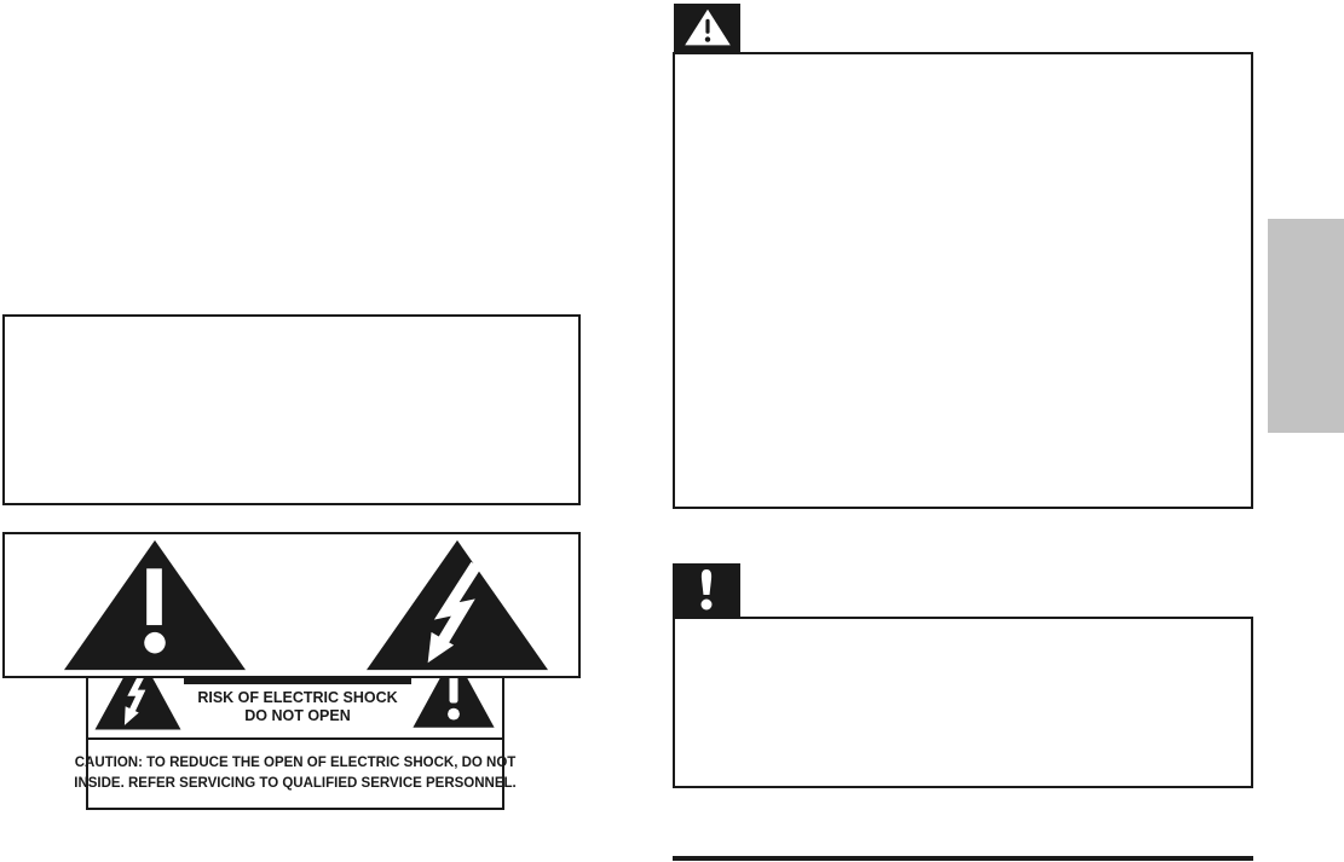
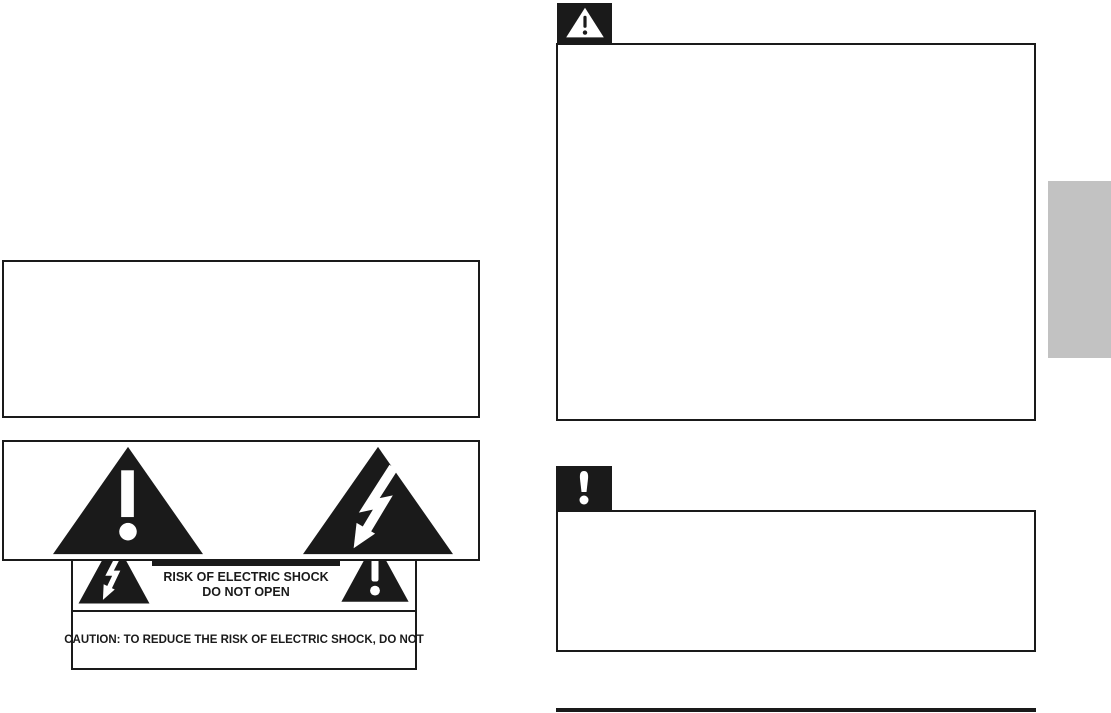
  RISK OF ELECTRIC SHOCK
  DO NOT OPEN
- CAUTION: TO REDUCE THE OPEN OF ELECTRIC SHOCK, DO NOT
+ CAUTION: TO REDUCE THE RISK OF ELECTRIC SHOCK, DO NOT
- INSIDE. REFER SERVICING TO QUALIFIED SERVICE PERSONNEL.
